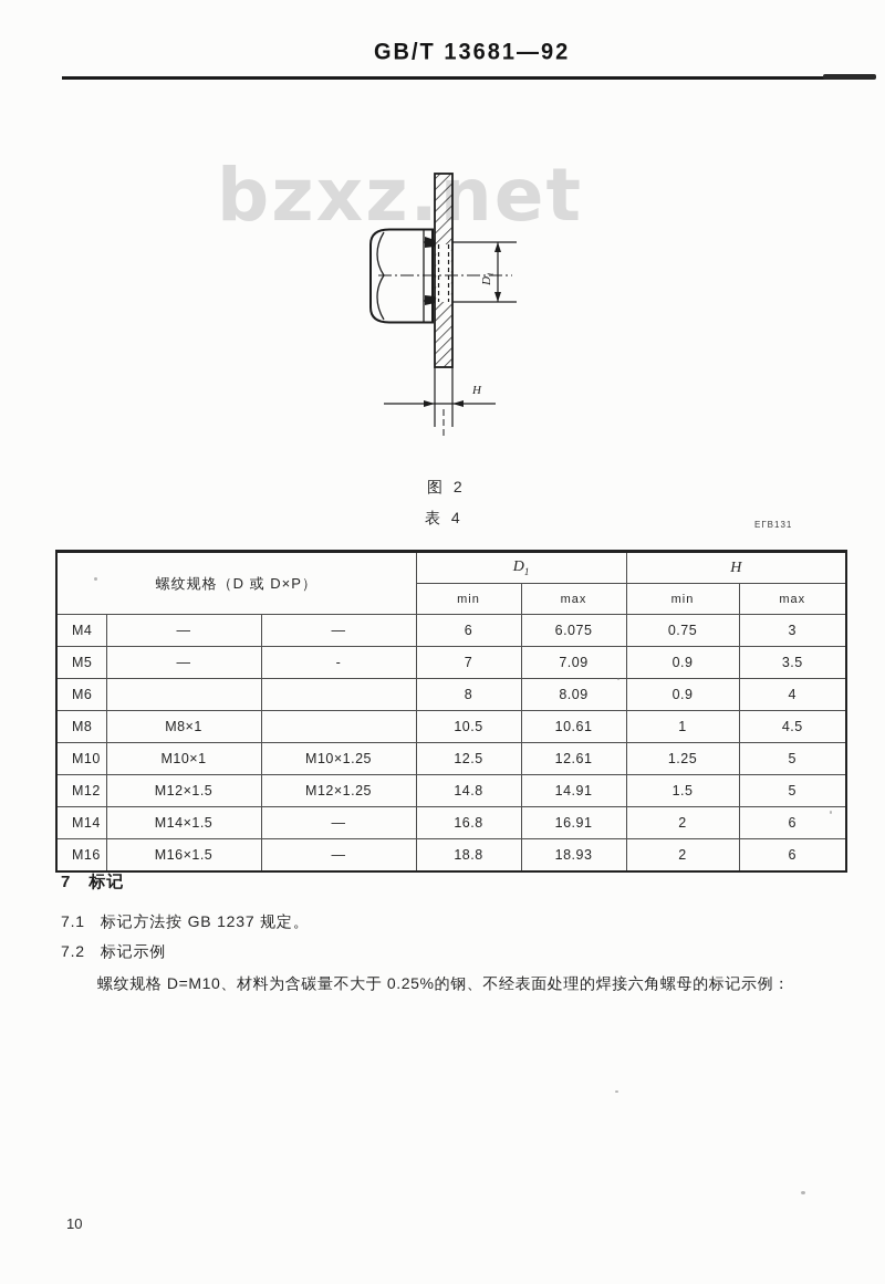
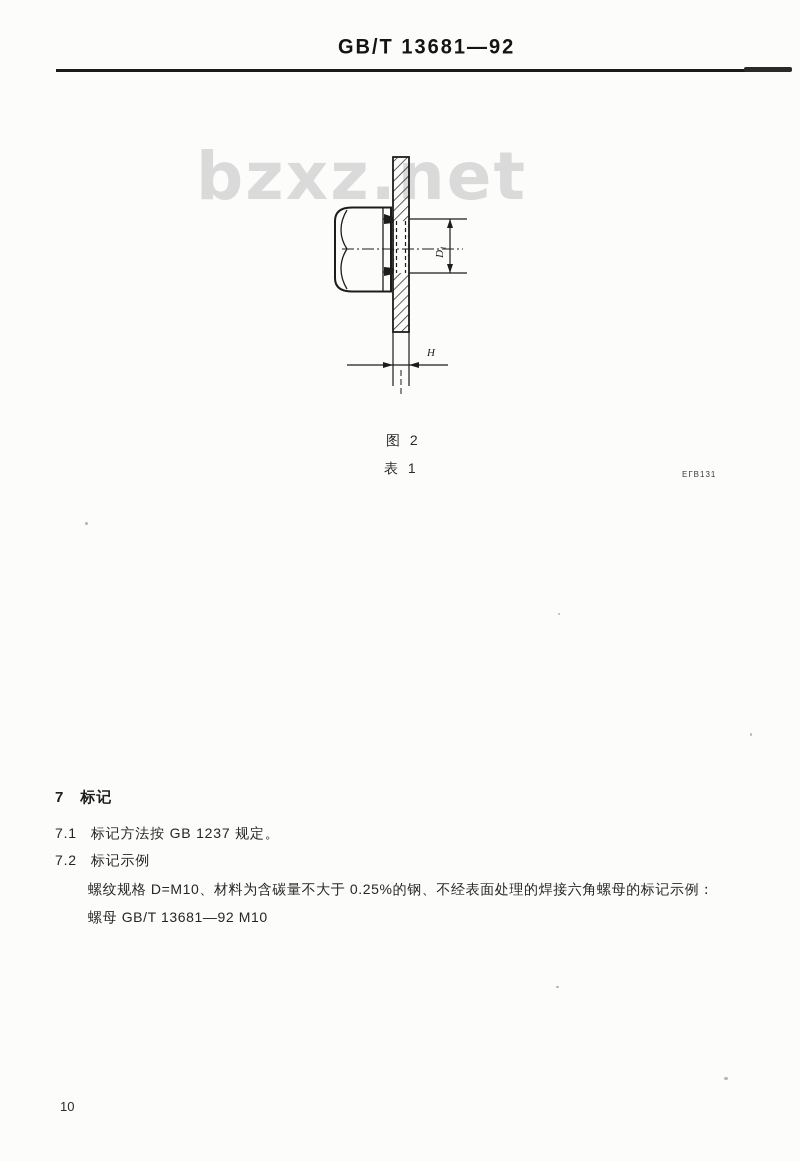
  GB/T 13681—92
  bzxz.net
  H
  图 2
- 表 4
+ 表 1
  ЕГВ131
- 螺纹规格（D 或 D×P）	D1	H
- min	max	min	max
- M4	—	—	6	6.075	0.75	3
- M5	—	-	7	7.09	0.9	3.5
- M6			8	8.09	0.9	4
- M8	M8×1		10.5	10.61	1	4.5
- M10	M10×1	M10×1.25	12.5	12.61	1.25	5
- M12	M12×1.5	M12×1.25	14.8	14.91	1.5	5
- M14	M14×1.5	—	16.8	16.91	2	6
- M16	M16×1.5	—	18.8	18.93	2	6
  7 标记
  7.1 标记方法按 GB 1237 规定。
  7.2 标记示例
  螺纹规格 D=M10、材料为含碳量不大于 0.25%的钢、不经表面处理的焊接六角螺母的标记示例：
+ 螺母 GB/T 13681—92 M10
  10
